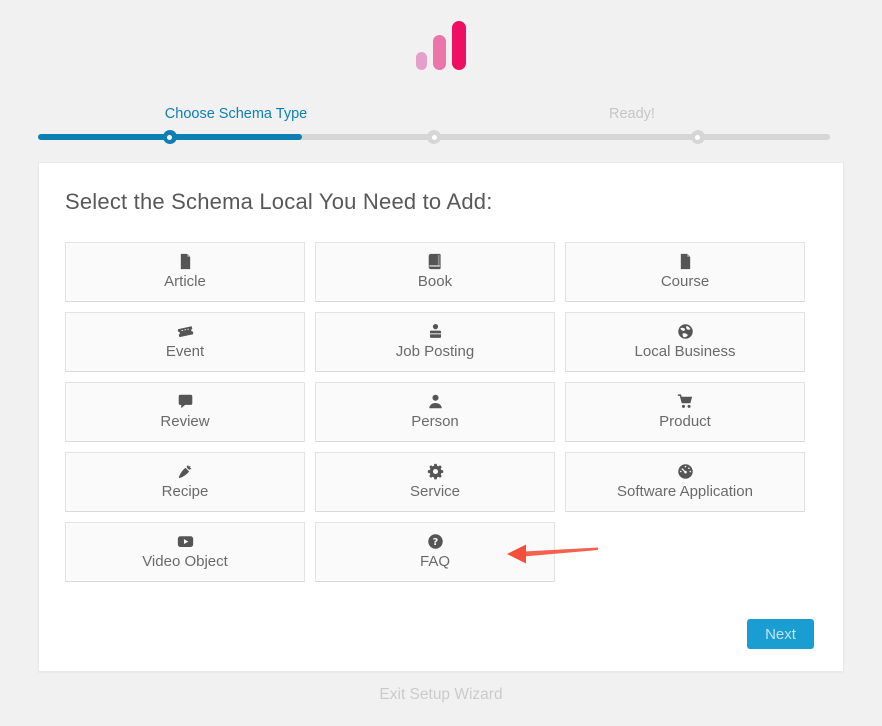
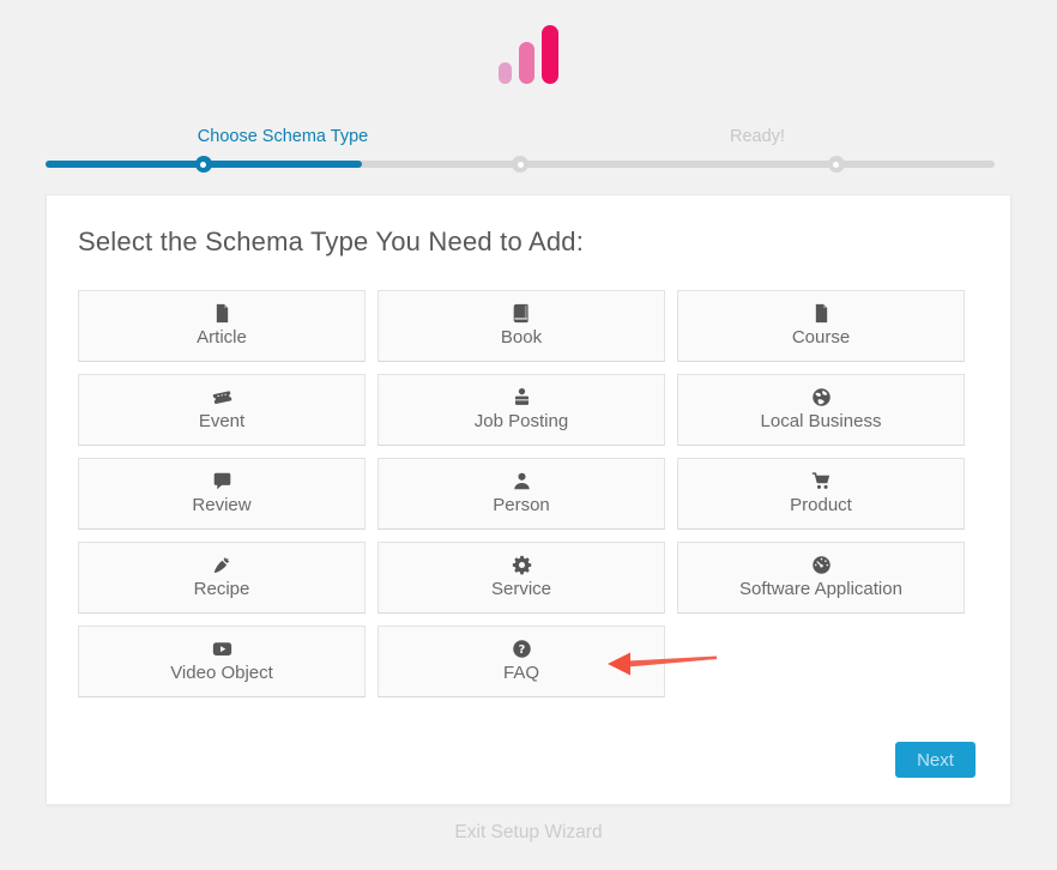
  Choose Schema Type
  Ready!
- Select the Schema Local You Need to Add:
+ Select the Schema Type You Need to Add:
  Article
  Book
  Course
  Event
  Job Posting
  Local Business
  Review
  Person
  Product
  Recipe
  Service
  Software Application
  Video Object
  FAQ
  Next
  Exit Setup Wizard
